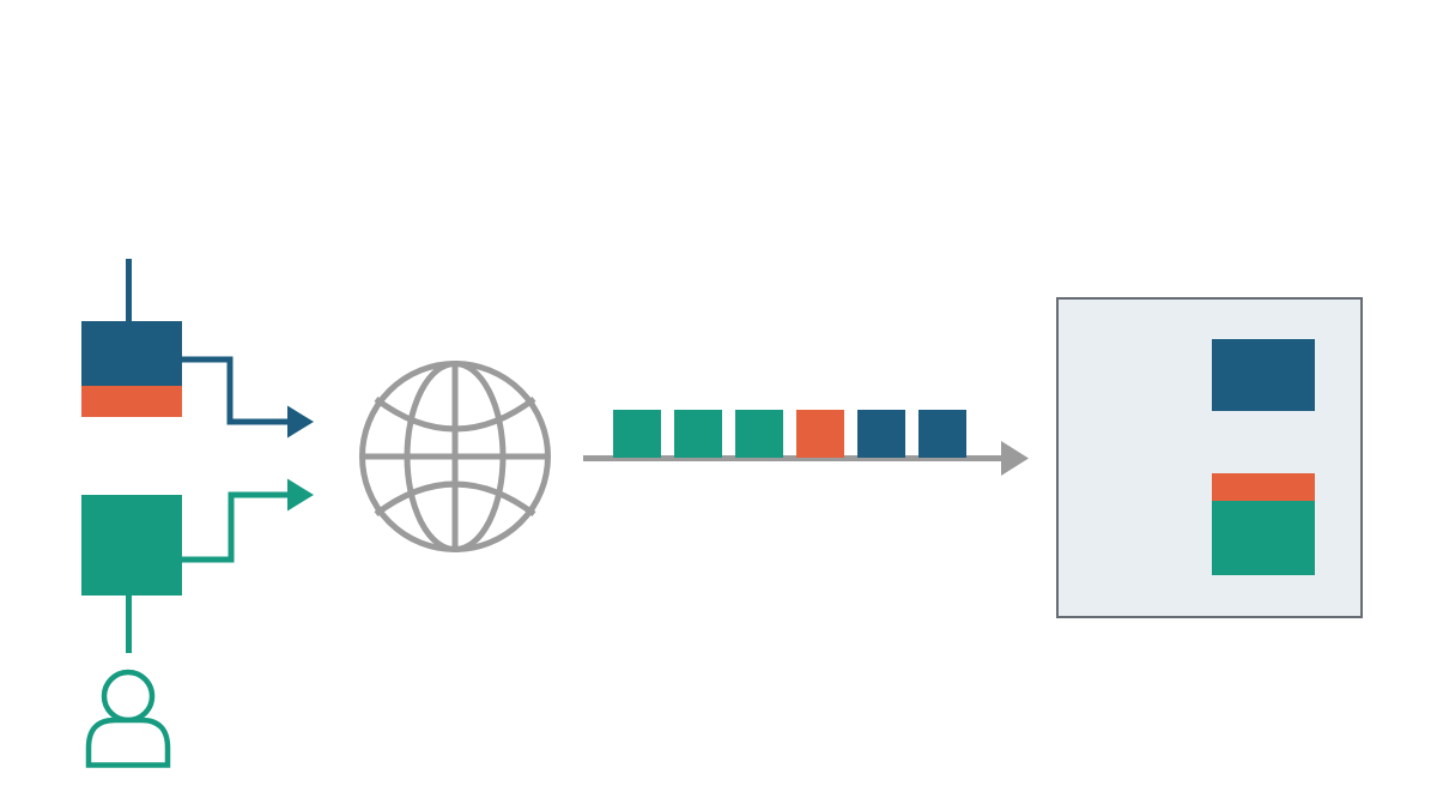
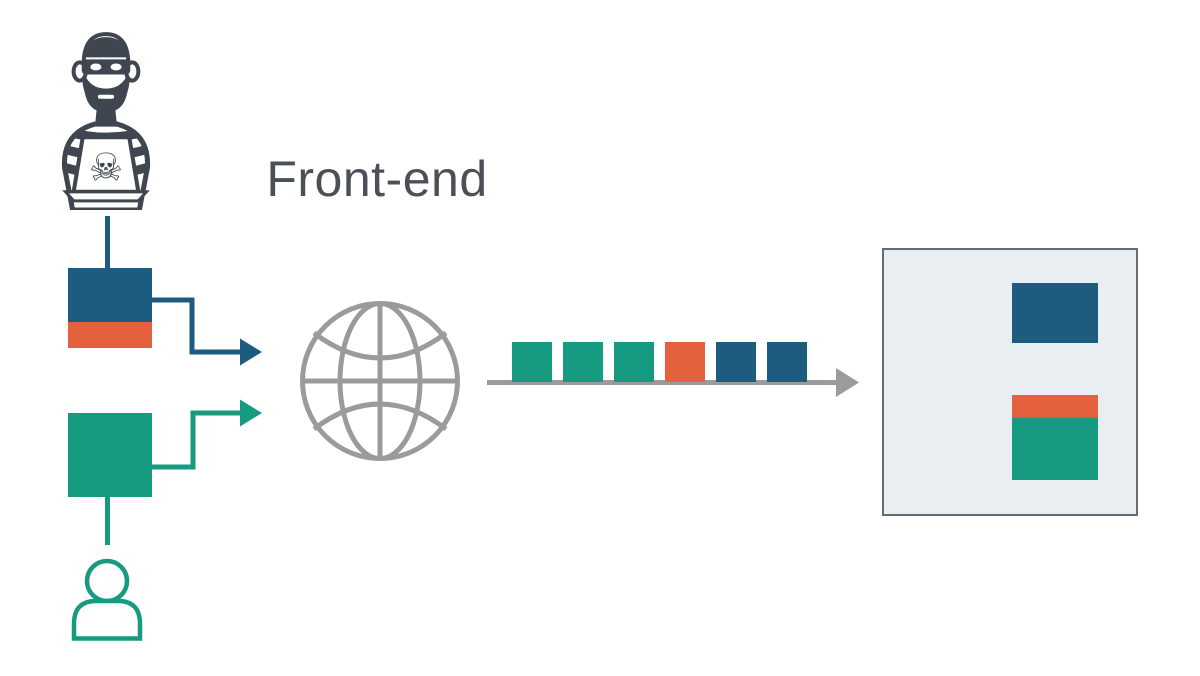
+ Front-end
+ ☠
